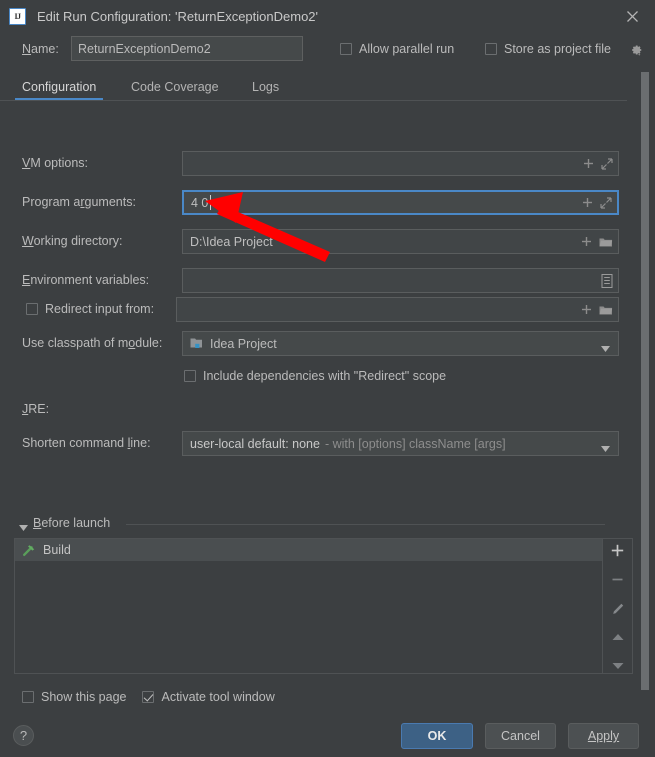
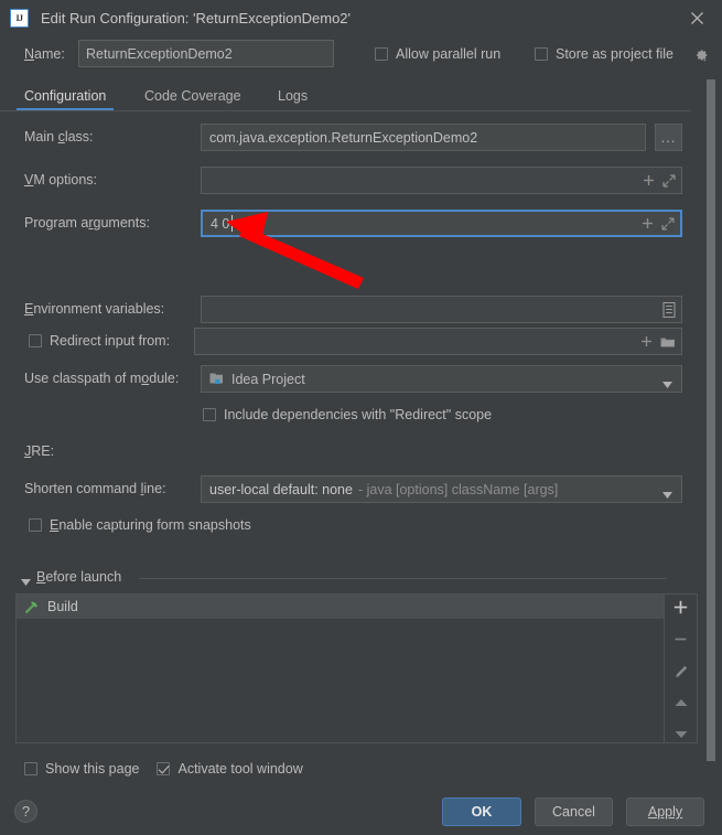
  IJ
  Edit Run Configuration: 'ReturnExceptionDemo2'
  Name:
  ReturnExceptionDemo2
  Allow parallel run
  Store as project file
  Configuration
  Code Coverage
  Logs
+ Main class:
+ com.java.exception.ReturnExceptionDemo2
+ ...
  VM options:
  Program arguments:
  4 0
- Working directory:
- D:\Idea Project
  Environment variables:
  Redirect input from:
  Use classpath of module:
  Idea Project
  Include dependencies with "Redirect" scope
  JRE:
  Shorten command line:
  user-local default: none
- - with [options] className [args]
+ - java [options] className [args]
+ Enable capturing form snapshots
  Before launch
  Build
  Show this page
  Activate tool window
  ?
  OK
  Cancel
  Apply
